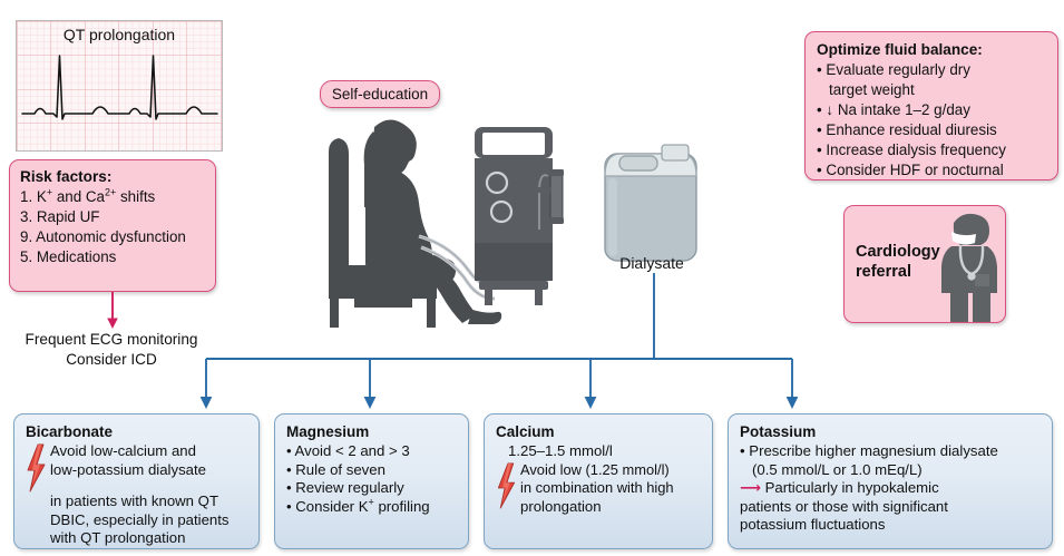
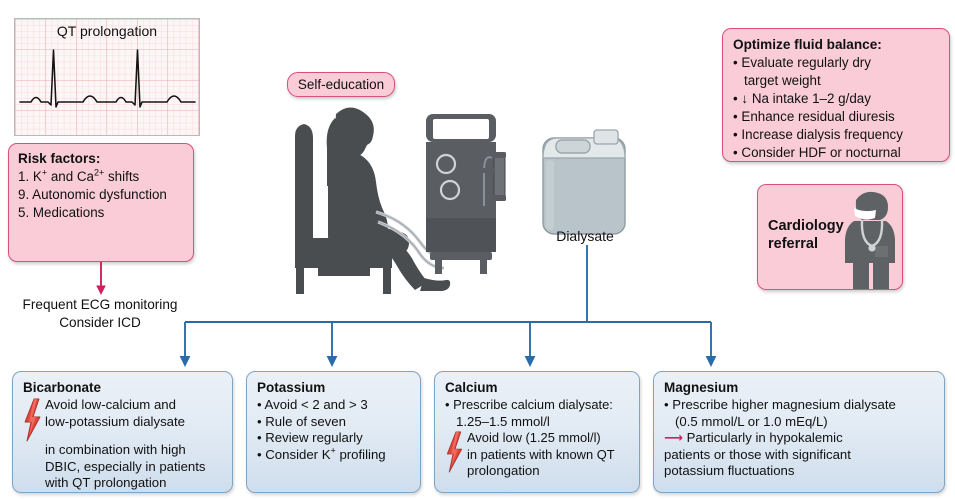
  QT prolongation
  Risk factors:
  1. K+ and Ca2+ shifts
- 3. Rapid UF
  9. Autonomic dysfunction
  5. Medications
  Frequent ECG monitoring
  Consider ICD
  Self-education
  Dialysate
  Optimize fluid balance:
  • Evaluate regularly dry
  target weight
  • ↓ Na intake 1–2 g/day
  • Enhance residual diuresis
  • Increase dialysis frequency
  • Consider HDF or nocturnal
  Cardiology
  referral
  Bicarbonate
  Avoid low-calcium and
  low-potassium dialysate
- in patients with known QT
+ in combination with high
  DBIC, especially in patients
  with QT prolongation
- Magnesium
+ Potassium
  • Avoid < 2 and > 3
  • Rule of seven
  • Review regularly
  • Consider K+ profiling
  Calcium
+ • Prescribe calcium dialysate:
  1.25–1.5 mmol/l
  Avoid low (1.25 mmol/l)
- in combination with high
+ in patients with known QT
  prolongation
- Potassium
+ Magnesium
  • Prescribe higher magnesium dialysate
  (0.5 mmol/L or 1.0 mEq/L)
  ⟶ Particularly in hypokalemic
  patients or those with significant
  potassium fluctuations
